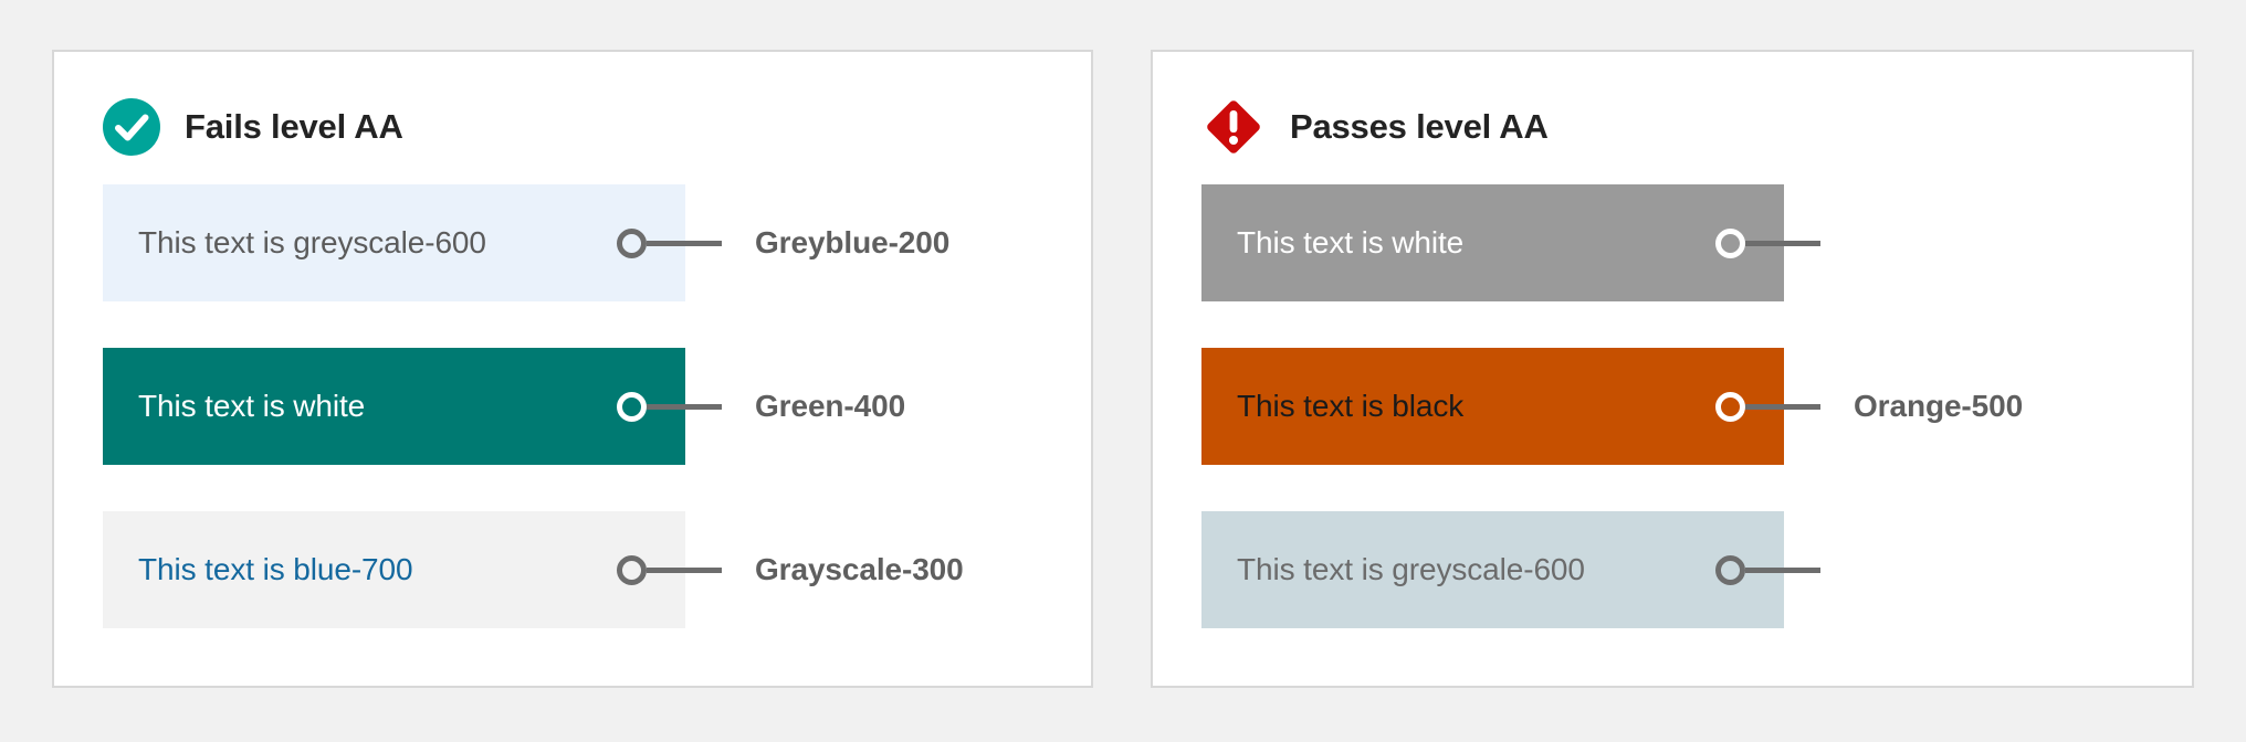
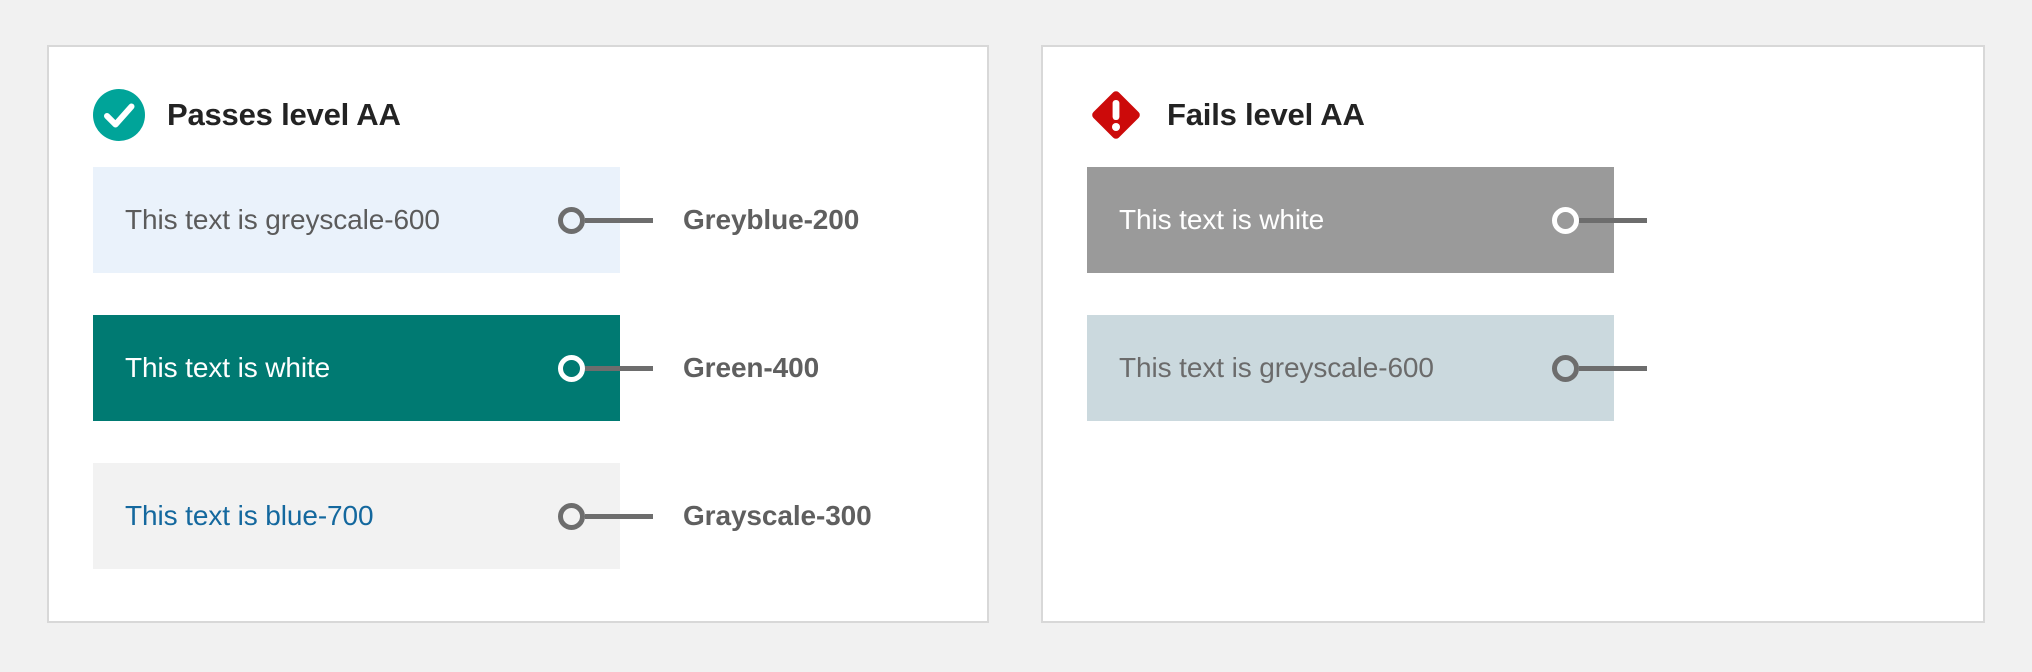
- Fails level AA
+ Passes level AA
  This text is greyscale-600
  Greyblue-200
  This text is white
  Green-400
  This text is blue-700
  Grayscale-300
- Passes level AA
+ Fails level AA
  This text is white
- This text is black
- Orange-500
  This text is greyscale-600
